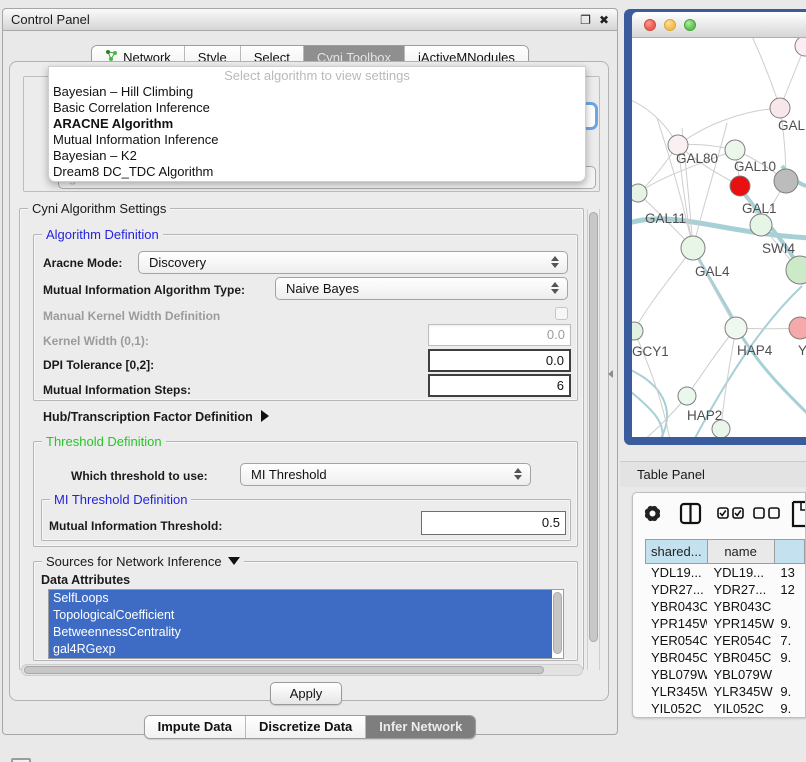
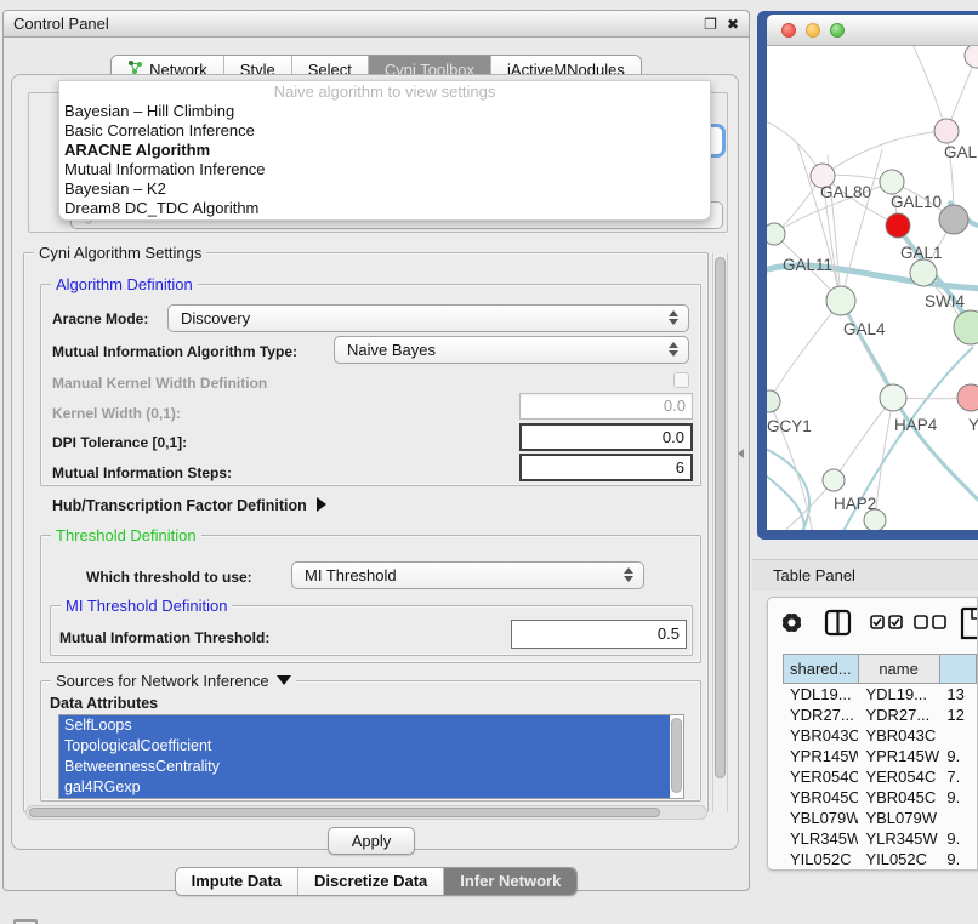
  Control Panel
  ❐
  ✖
  Network
  Style
  Select
  Cyni Toolbox
  jActiveMNodules
- Select algorithm to view settings
+ Naive algorithm to view settings
  Bayesian – Hill Climbing
  Basic Correlation Inference
  ARACNE Algorithm
  Mutual Information Inference
  Bayesian – K2
  Dream8 DC_TDC Algorithm
  Cyni Algorithm Settings
  Algorithm Definition
  Aracne Mode:
  Discovery
  Mutual Information Algorithm Type:
  Naive Bayes
  Manual Kernel Width Definition
  Kernel Width (0,1):
  0.0
- DPI Tolerance [0,2]:
+ DPI Tolerance [0,1]:
  0.0
  Mutual Information Steps:
  6
  Hub/Transcription Factor Definition
  Threshold Definition
  Which threshold to use:
  MI Threshold
  MI Threshold Definition
  Mutual Information Threshold:
  0.5
  Sources for Network Inference
  Data Attributes
  SelfLoops
  TopologicalCoefficient
  BetweennessCentrality
  gal4RGexp
  Apply
  Impute Data
  Discretize Data
  Infer Network
  GAL
  GAL80
  GAL10
  GAL1
  GAL11
  GAL4
  SWI4
  HAP4
  Y
  GCY1
  HAP2
  Table Panel
  shared...
  name
  YDL19...
  YDL19...
  13
  YDR27...
  YDR27...
  12
  YBR043C
  YBR043C
  YPR145W
  YPR145W
  9.
  YER054C
  YER054C
  7.
  YBR045C
  YBR045C
  9.
  YBL079W
  YBL079W
  YLR345W
  YLR345W
  9.
  YIL052C
  YIL052C
  9.
